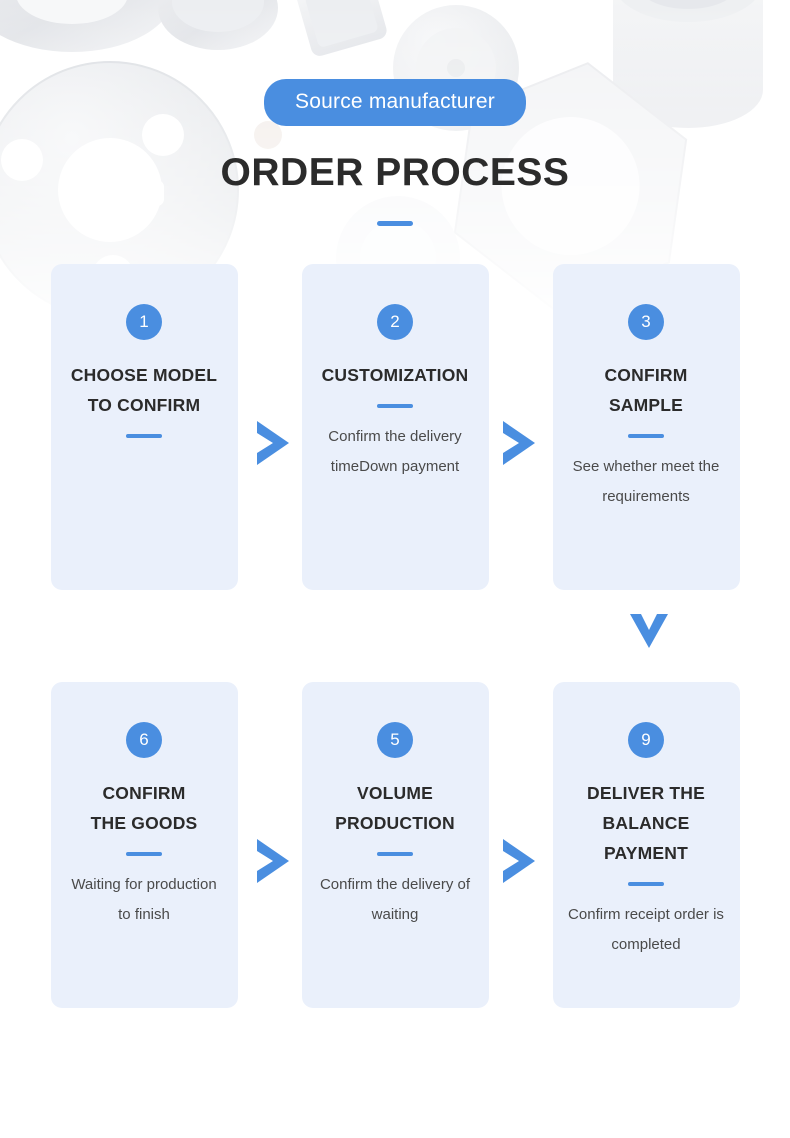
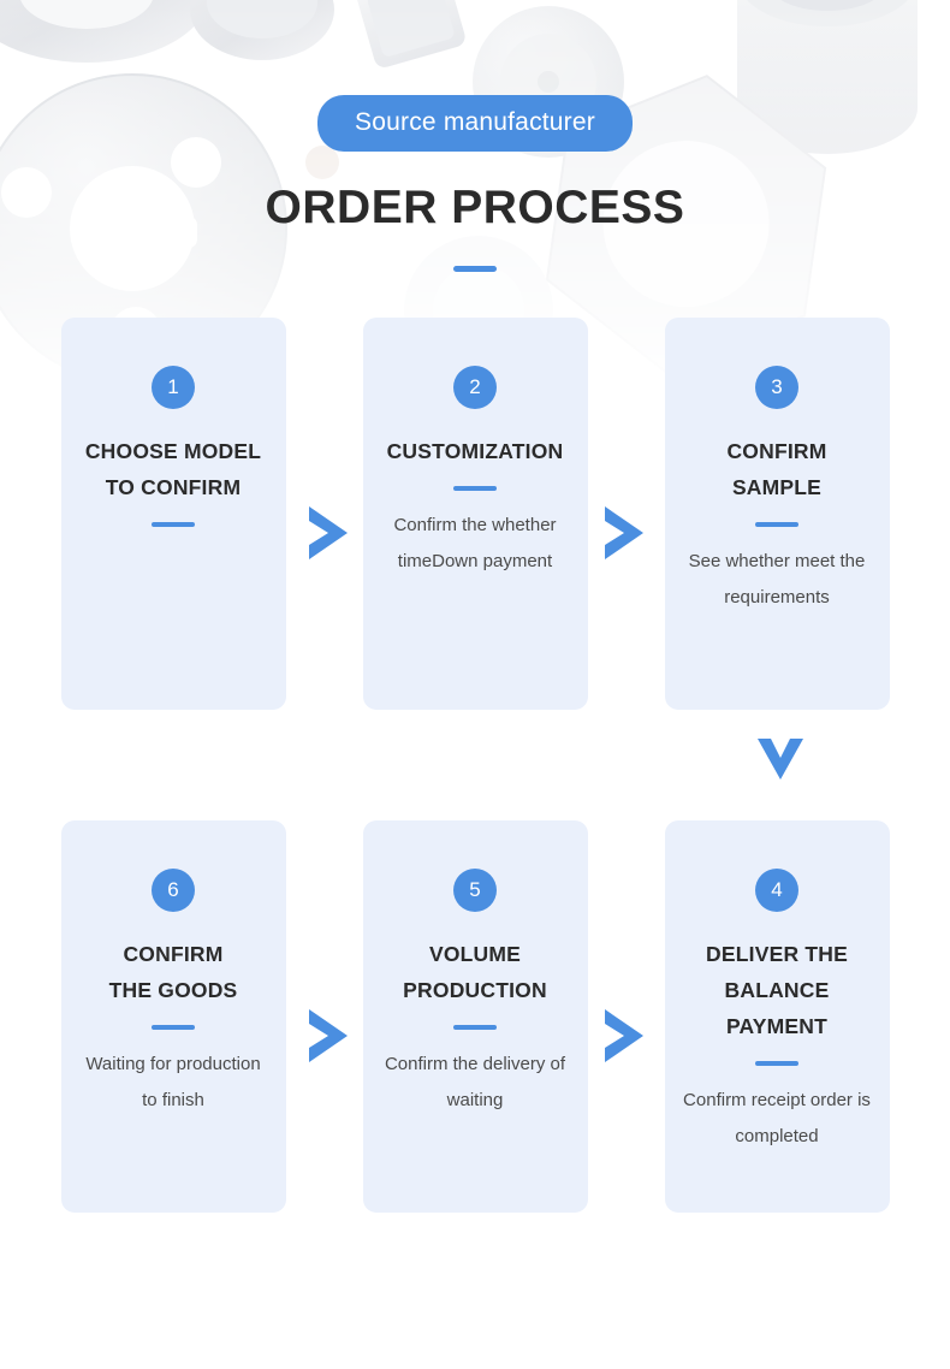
  Source manufacturer
  ORDER PROCESS
  1
  CHOOSE MODEL
  TO CONFIRM
  2
  CUSTOMIZATION
- Confirm the delivery timeDown payment
+ Confirm the whether timeDown payment
  3
  CONFIRM
  SAMPLE
  See whether meet the requirements
  6
  CONFIRM
  THE GOODS
  Waiting for production to finish
  5
  VOLUME
  PRODUCTION
  Confirm the delivery of waiting
- 9
+ 4
  DELIVER THE
  BALANCE PAYMENT
  Confirm receipt order is completed
